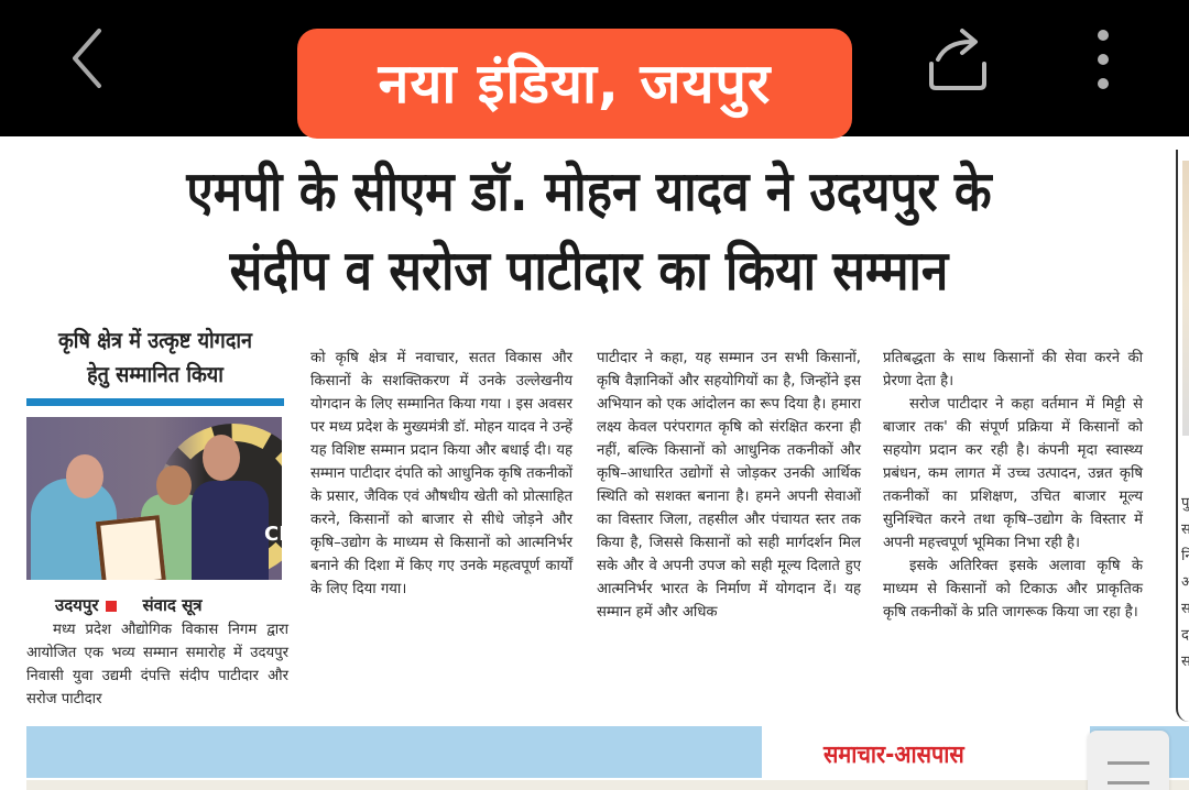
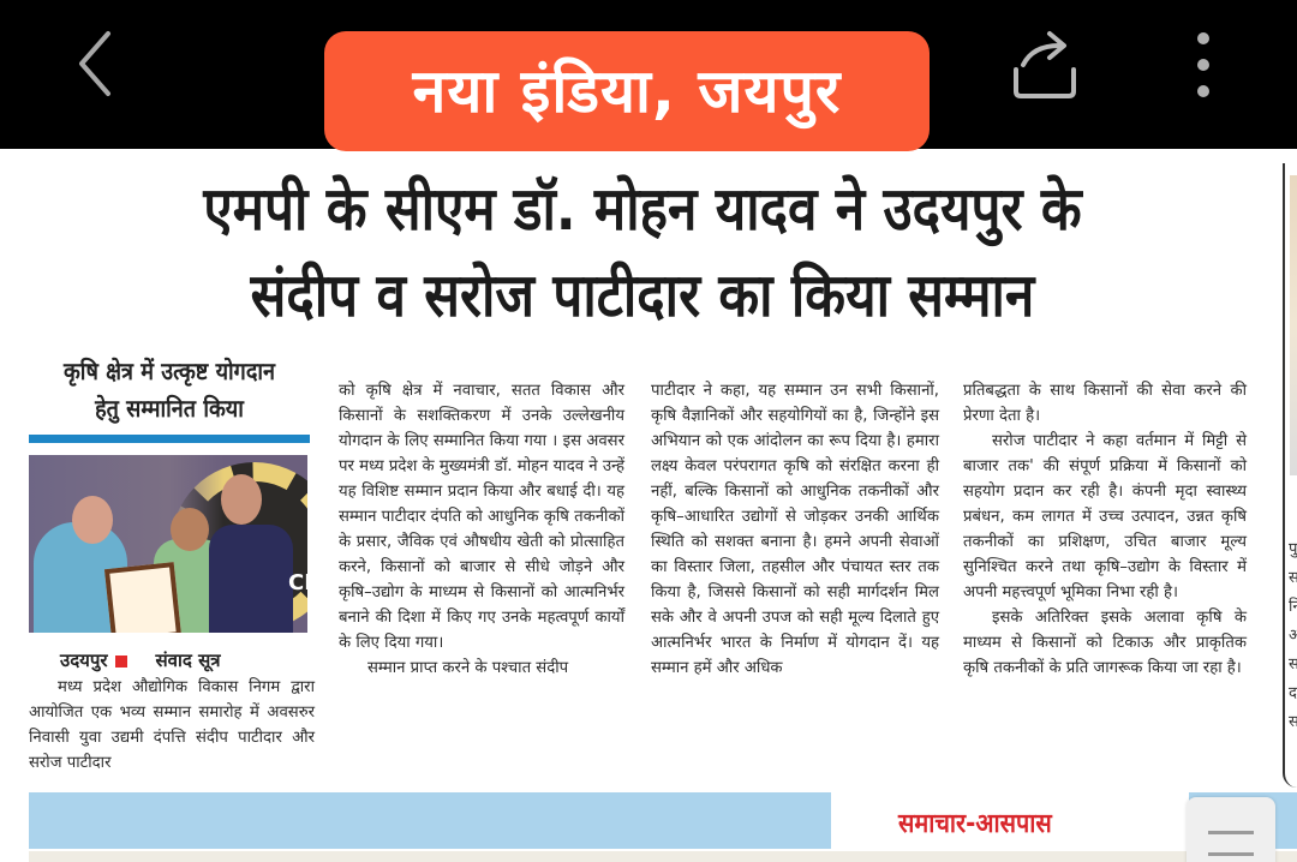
  नया इंडिया, जयपुर
  एमपी के सीएम डॉ. मोहन यादव ने उदयपुर के
  संदीप व सरोज पाटीदार का किया सम्मान
  पु
  स
  नि
  अ
  स
  द
  स
  कृषि क्षेत्र में उत्कृष्ट योगदान
  हेतु सम्मानित किया
  उदयपुर संवाद सूत्र
- मध्य प्रदेश औद्योगिक विकास निगम द्वारा आयोजित एक भव्य सम्मान समारोह में उदयपुर निवासी युवा उद्यमी दंपत्ति संदीप पाटीदार और सरोज पाटीदार
+ मध्य प्रदेश औद्योगिक विकास निगम द्वारा आयोजित एक भव्य सम्मान समारोह में अवसरुर निवासी युवा उद्यमी दंपत्ति संदीप पाटीदार और सरोज पाटीदार
  को कृषि क्षेत्र में नवाचार, सतत विकास और किसानों के सशक्तिकरण में उनके उल्लेखनीय योगदान के लिए सम्मानित किया गया । इस अवसर पर मध्य प्रदेश के मुख्यमंत्री डॉ. मोहन यादव ने उन्हें यह विशिष्ट सम्मान प्रदान किया और बधाई दी। यह सम्मान पाटीदार दंपति को आधुनिक कृषि तकनीकों के प्रसार, जैविक एवं औषधीय खेती को प्रोत्साहित करने, किसानों को बाजार से सीधे जोड़ने और कृषि–उद्योग के माध्यम से किसानों को आत्मनिर्भर बनाने की दिशा में किए गए उनके महत्वपूर्ण कार्यों के लिए दिया गया।
+ सम्मान प्राप्त करने के पश्चात संदीप
  पाटीदार ने कहा, यह सम्मान उन सभी किसानों, कृषि वैज्ञानिकों और सहयोगियों का है, जिन्होंने इस अभियान को एक आंदोलन का रूप दिया है। हमारा लक्ष्य केवल परंपरागत कृषि को संरक्षित करना ही नहीं, बल्कि किसानों को आधुनिक तकनीकों और कृषि–आधारित उद्योगों से जोड़कर उनकी आर्थिक स्थिति को सशक्त बनाना है। हमने अपनी सेवाओं का विस्तार जिला, तहसील और पंचायत स्तर तक किया है, जिससे किसानों को सही मार्गदर्शन मिल सके और वे अपनी उपज को सही मूल्य दिलाते हुए आत्मनिर्भर भारत के निर्माण में योगदान दें। यह सम्मान हमें और अधिक
  प्रतिबद्धता के साथ किसानों की सेवा करने की प्रेरणा देता है।
  सरोज पाटीदार ने कहा वर्तमान में मिट्टी से बाजार तक' की संपूर्ण प्रक्रिया में किसानों को सहयोग प्रदान कर रही है। कंपनी मृदा स्वास्थ्य प्रबंधन, कम लागत में उच्च उत्पादन, उन्नत कृषि तकनीकों का प्रशिक्षण, उचित बाजार मूल्य सुनिश्चित करने तथा कृषि–उद्योग के विस्तार में अपनी महत्त्वपूर्ण भूमिका निभा रही है।
  इसके अतिरिक्त इसके अलावा कृषि के माध्यम से किसानों को टिकाऊ और प्राकृतिक कृषि तकनीकों के प्रति जागरूक किया जा रहा है।
  समाचार-आसपास
